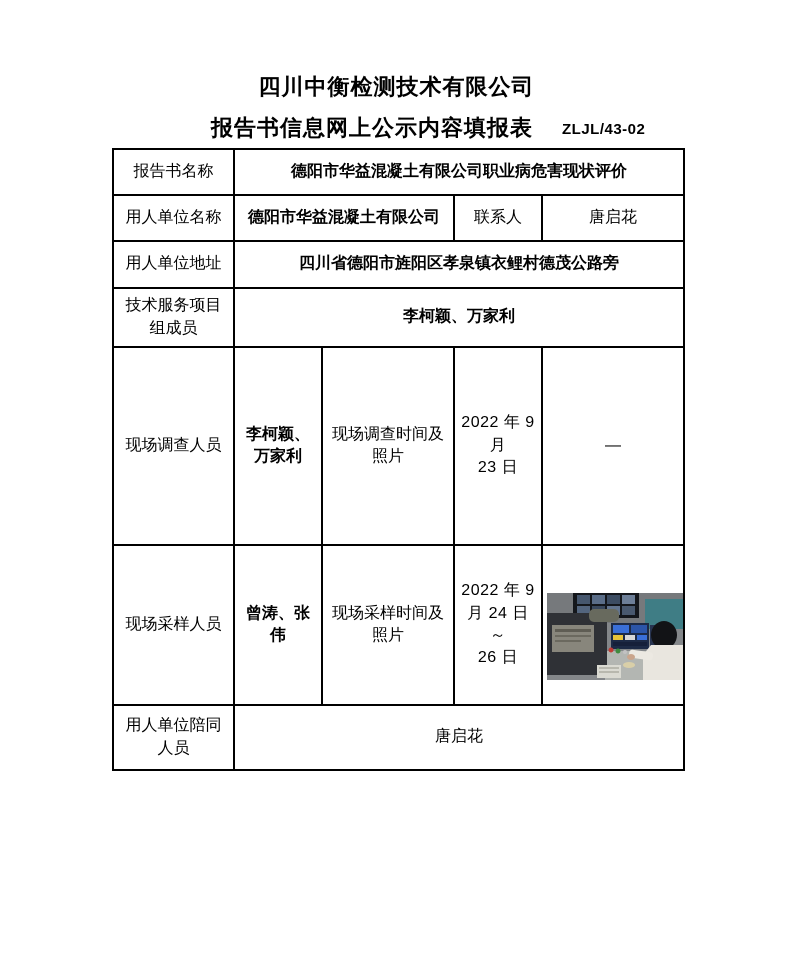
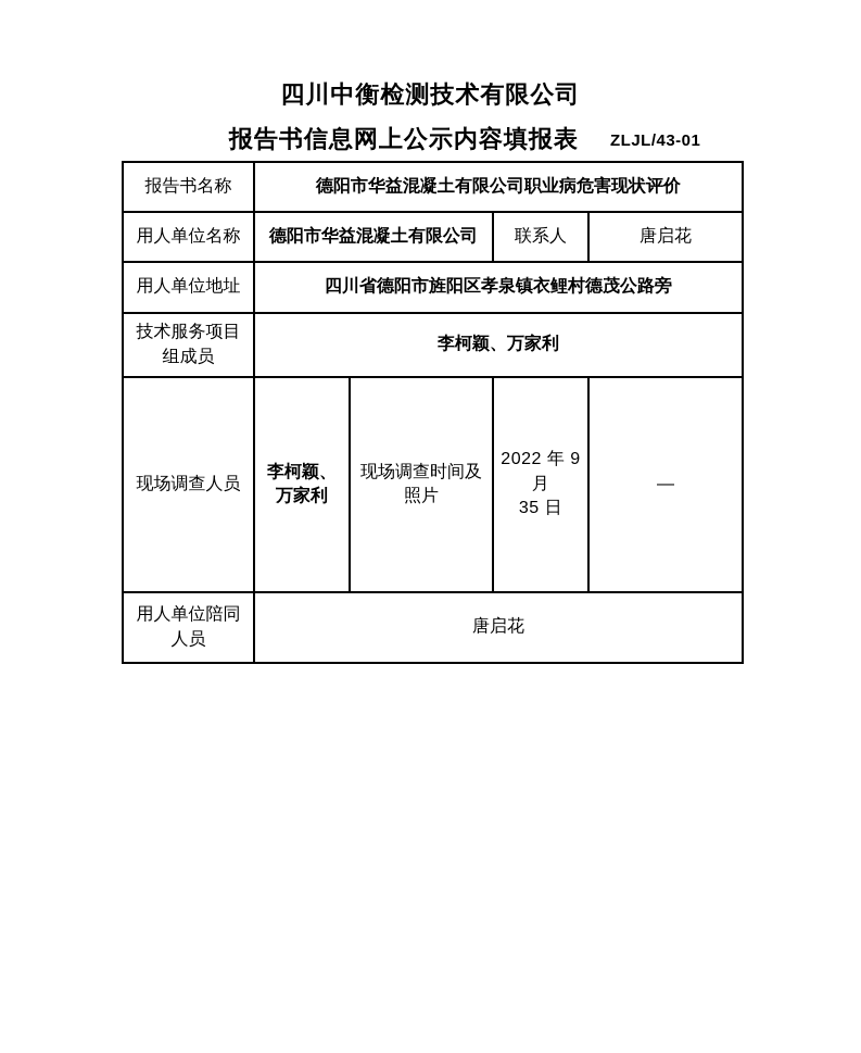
  四川中衡检测技术有限公司
  报告书信息网上公示内容填报表
- ZLJL/43-02
+ ZLJL/43-01
  报告书名称	德阳市华益混凝土有限公司职业病危害现状评价
  用人单位名称	德阳市华益混凝土有限公司	联系人	唐启花
  用人单位地址	四川省德阳市旌阳区孝泉镇衣鲤村德茂公路旁
  技术服务项目 组成员	李柯颖、万家利
- 现场调查人员	李柯颖、 万家利	现场调查时间及 照片	2022 年 9 月 23 日	—
+ 现场调查人员	李柯颖、 万家利	现场调查时间及 照片	2022 年 9 月 35 日	—
- 现场采样人员	曾涛、张 伟	现场采样时间及 照片	2022 年 9 月 24 日～ 26 日
  用人单位陪同 人员	唐启花
